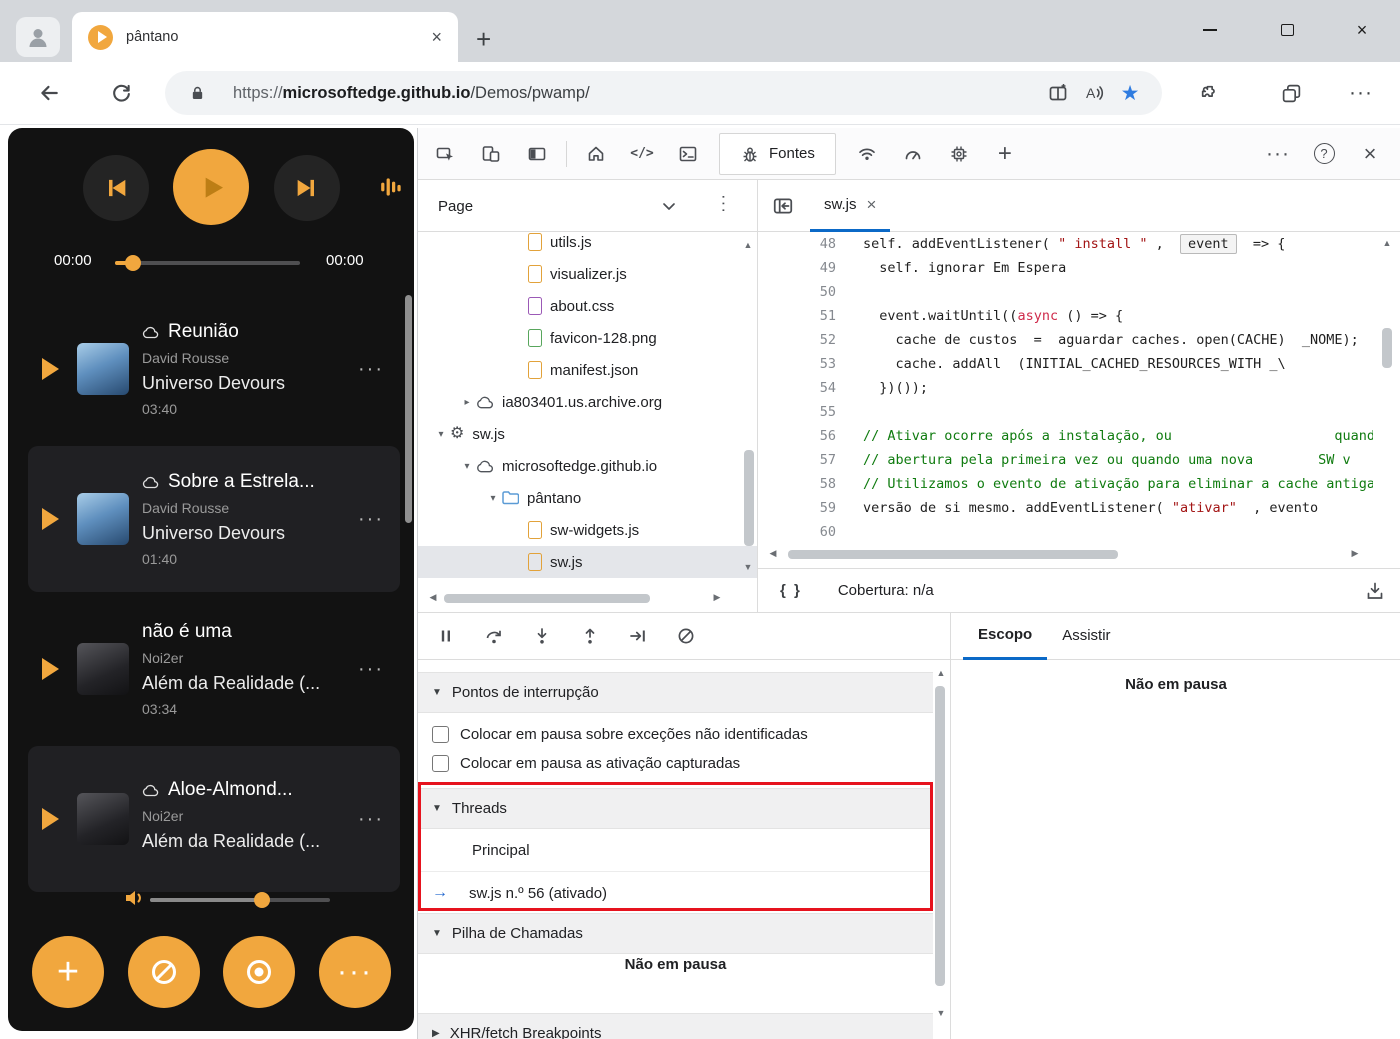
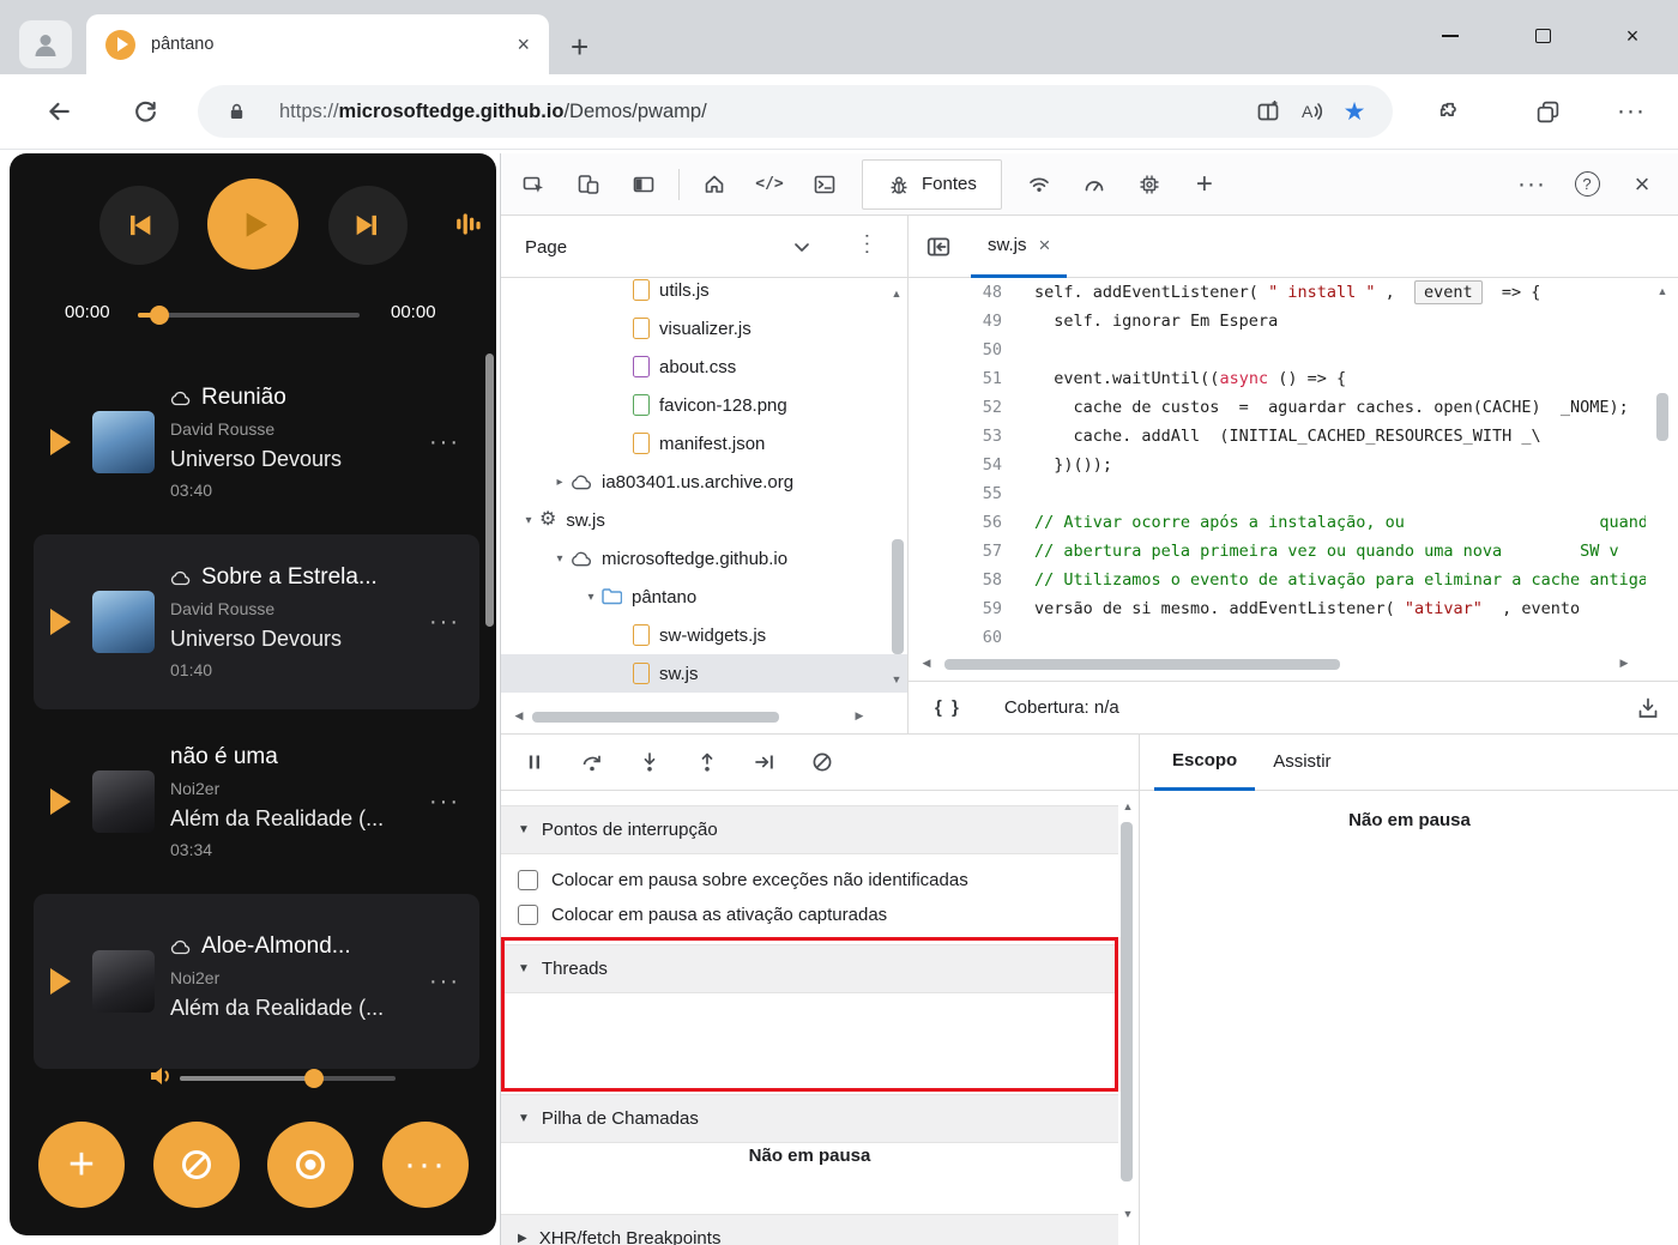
  pântano
  ×
  +
  ×
  https://
  microsoftedge.github.io
  /Demos/pwamp/
  A
  ★
  ···
  00:00
  00:00
  Reunião
  David Rousse
  Universo Devours
  03:40
  ···
  Sobre a Estrela...
  David Rousse
  Universo Devours
  01:40
  ···
  não é uma
  Noi2er
  Além da Realidade (...
  03:34
  ···
  Aloe-Almond...
  Noi2er
  Além da Realidade (...
  ···
  +
  ···
  </>
  Fontes
  +
  ···
  ?
  ×
  Page
  sw.js
  ×
  utils.js
  visualizer.js
  about.css
  favicon-128.png
  manifest.json
  ▸
  ia803401.us.archive.org
  ▾
  ⚙
  sw.js
  ▾
  microsoftedge.github.io
  ▾
  pântano
  sw-widgets.js
  sw.js
  ◀
  ▶
  ▲
  ▼
  48
  49
  50
  51
  52
  53
  54
  55
  56
  57
  58
  59
  60
  self. addEventListener( " install " , event => {
  self. ignorar Em Espera
  event.waitUntil((async () => {
  cache de custos = aguardar caches. open(CACHE) _NOME);
  cache. addAll (INITIAL_CACHED_RESOURCES_WITH _\
  })());
  // Ativar ocorre após a instalação, ou quand
  // abertura pela primeira vez ou quando uma nova SW v
  // Utilizamos o evento de ativação para eliminar a cache antiga
  versão de si mesmo. addEventListener( "ativar" , evento
  ◀
  ▶
  ▲
  { }
  Cobertura: n/a
  ▼
  Pontos de interrupção
  Colocar em pausa sobre exceções não identificadas
  Colocar em pausa as ativação capturadas
  ▼
  Threads
- Principal
- →
- sw.js n.º 56 (ativado)
  ▼
  Pilha de Chamadas
  Não em pausa
  ▶
  XHR/fetch Breakpoints
  ▲
  ▼
  Escopo
  Assistir
  Não em pausa
